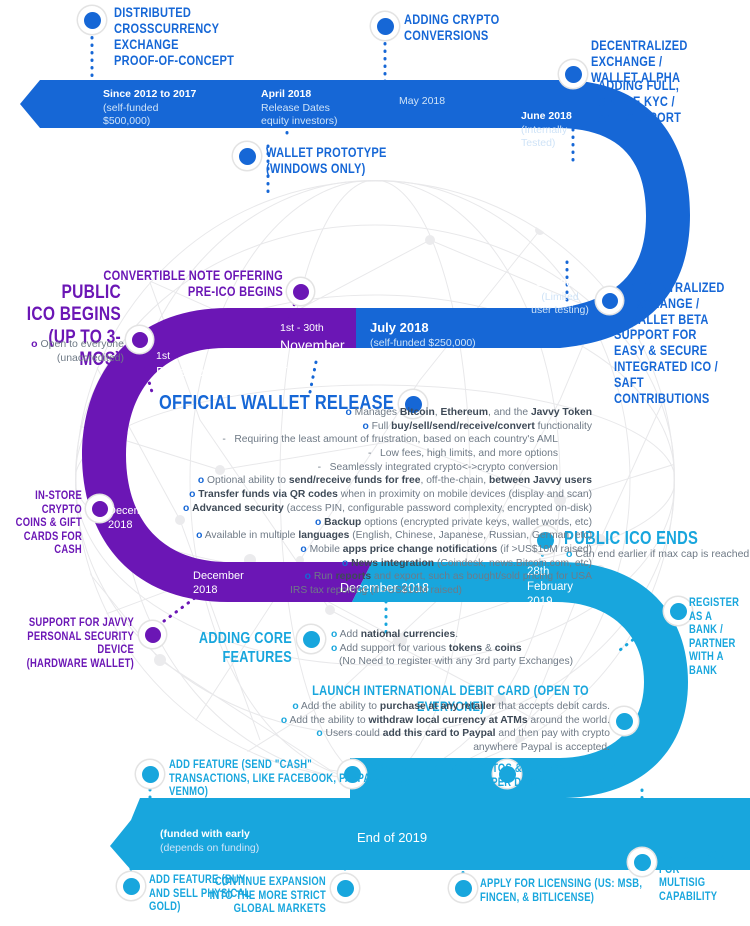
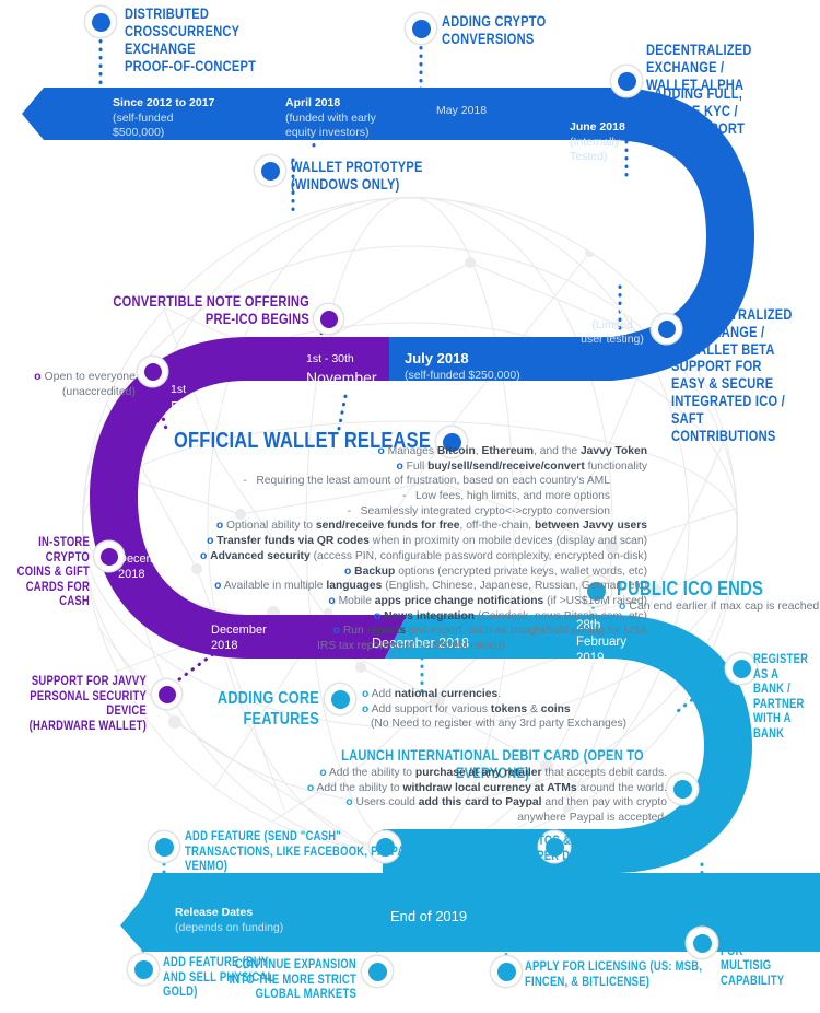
  DISTRIBUTED
  CROSSCURRENCY
  EXCHANGE
  PROOF-OF-CONCEPT
  ADDING CRYPTO
  CONVERSIONS
  DECENTRALIZED EXCHANGE /
  WALLET ALPHA
  ADDING FULL, SIMPLE KYC /
  AML SUPPORT
  WALLET PROTOTYPE
  (WINDOWS ONLY)
  DECENTRALIZED EXCHANGE /
  WALLET BETA
  SUPPORT FOR EASY & SECURE
  INTEGRATED ICO / SAFT
  CONTRIBUTIONS
  CONVERTIBLE NOTE OFFERING
  PRE-ICO BEGINS
- PUBLIC
- ICO BEGINS
- (UP TO 3-MOS)
  IN-STORE CRYPTO
  COINS & GIFT
  CARDS FOR CASH
  SUPPORT FOR JAVVY
  PERSONAL SECURITY DEVICE
  (HARDWARE WALLET)
  OFFICIAL WALLET RELEASE
  PUBLIC ICO ENDS
  ADDING CORE
  FEATURES
  REGISTER AS A
  BANK /
  PARTNER
  WITH A BANK
  LAUNCH INTERNATIONAL DEBIT CARD (OPEN TO EVERYONE)
  ADD FEATURE (SEND "CASH"
  TRANSACTIONS, LIKE FACEBOOK, PAYPAL,
  VENMO)
  CONTINUE ADDING CRYPTOS &
  TOKENS AT A RATE OF 5 PER DAY!
  MULTISIG CAPABILITY
  ADD FEATURE (BUY
  AND SELL PHYSICAL
  GOLD)
  CONTINUE EXPANSION
  INTO THE MORE STRICT
  GLOBAL MARKETS
  APPLY FOR LICENSING (US: MSB,
  FINCEN, & BITLICENSE)
  Since 2012 to 2017
  (self-funded
  $500,000)
  April 2018
- Release Dates
+ (funded with early
  equity investors)
  May 2018
  June 2018
  (Internally
  Tested)
  July 2018
  (Limited
  user testing)
  July 2018
  (self-funded $250,000)
  1st - 30th
  November
  1st
  December
  2018
  December
  2018
  December
  2018
  December 2018
  28th
  February
  2019
- (funded with early
+ Release Dates
  (depends on funding)
  End of 2019
  o Open to everyone
  (unaccredited)
  o Can end earlier if max cap is reached
  o Manages Bitcoin, Ethereum, and the Javvy Token
  o Full buy/sell/send/receive/convert functionality
  - Requiring the least amount of frustration, based on each country's AML
  - Low fees, high limits, and more options
  - Seamlessly integrated crypto<->crypto conversion
  o Optional ability to send/receive funds for free, off-the-chain, between Javvy users
  o Transfer funds via QR codes when in proximity on mobile devices (display and scan)
  o Advanced security (access PIN, configurable password complexity, encrypted on-disk)
  o Backup options (encrypted private keys, wallet words, etc)
  o Available in multiple languages (English, Chinese, Japanese, Russian, German, etc)
  o Mobile apps price change notifications (if >US$10M raised)
  o News integration (Coindesk, news.Bitcoin.com, etc)
  o Run reports and export, such as bought/sold pricing for USA
  IRS tax reporting (if >US$10M raised)
  o Add national currencies.
  o Add support for various tokens & coins
  (No Need to register with any 3rd party Exchanges)
  o Add the ability to purchase at any retailer that accepts debit cards.
  o Add the ability to withdraw local currency at ATMs around the world.
  o Users could add this card to Paypal and then pay with crypto
  anywhere Paypal is accepted.
